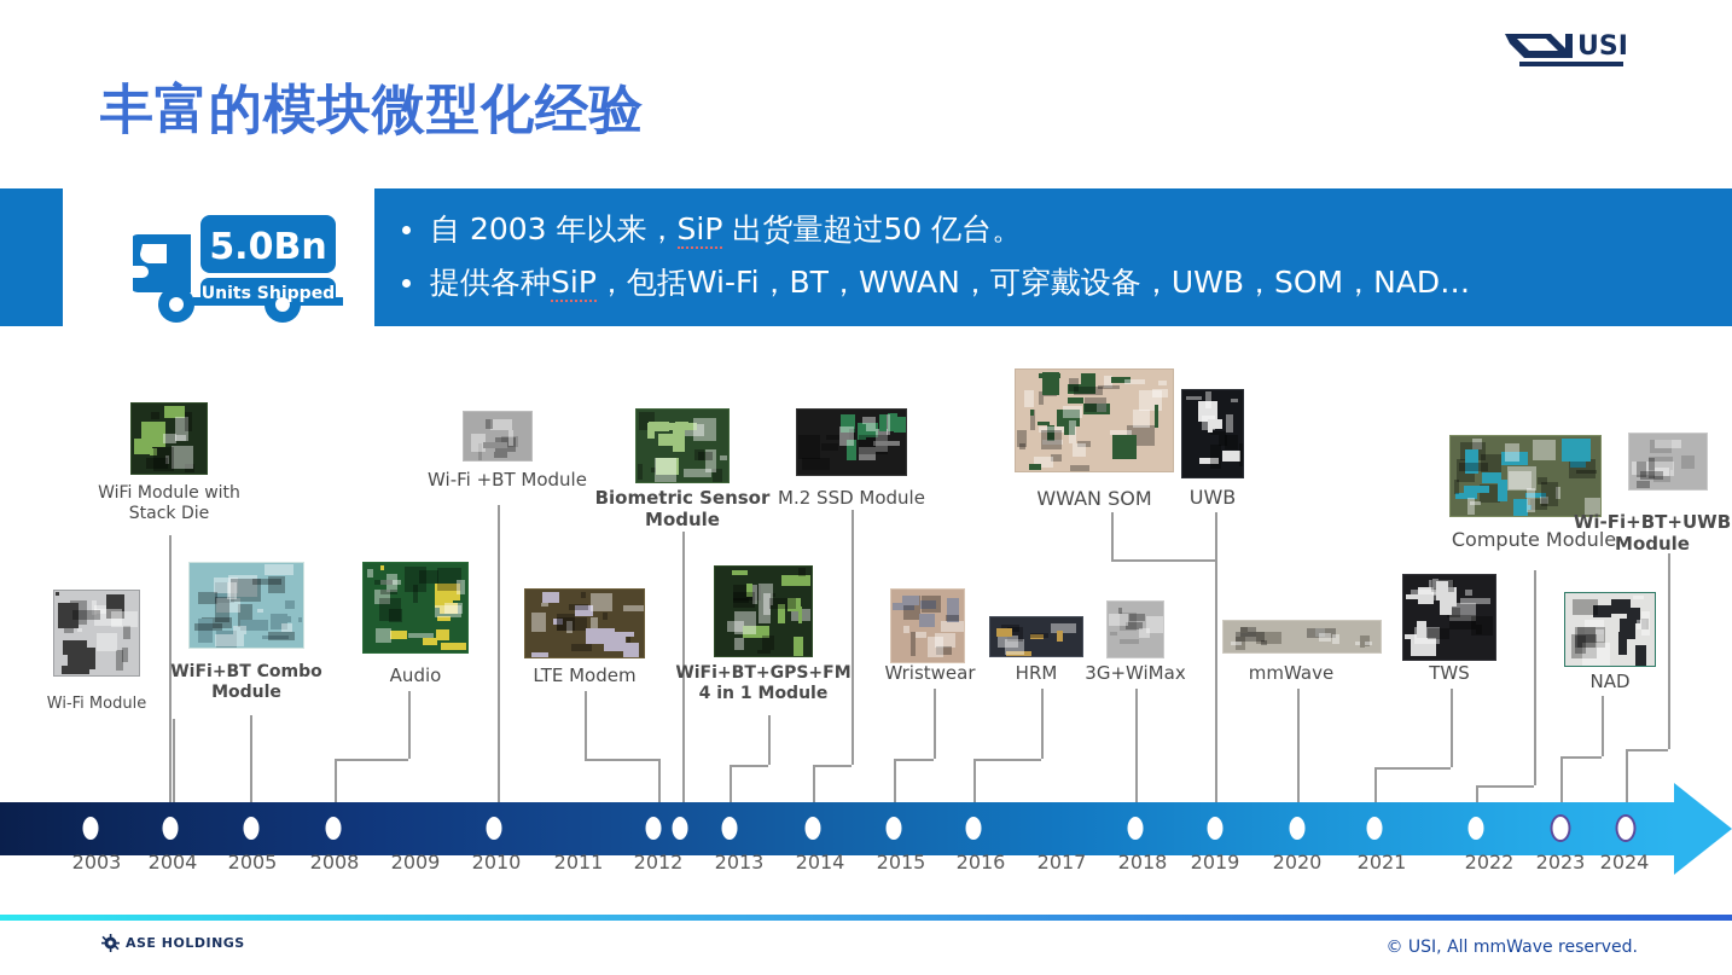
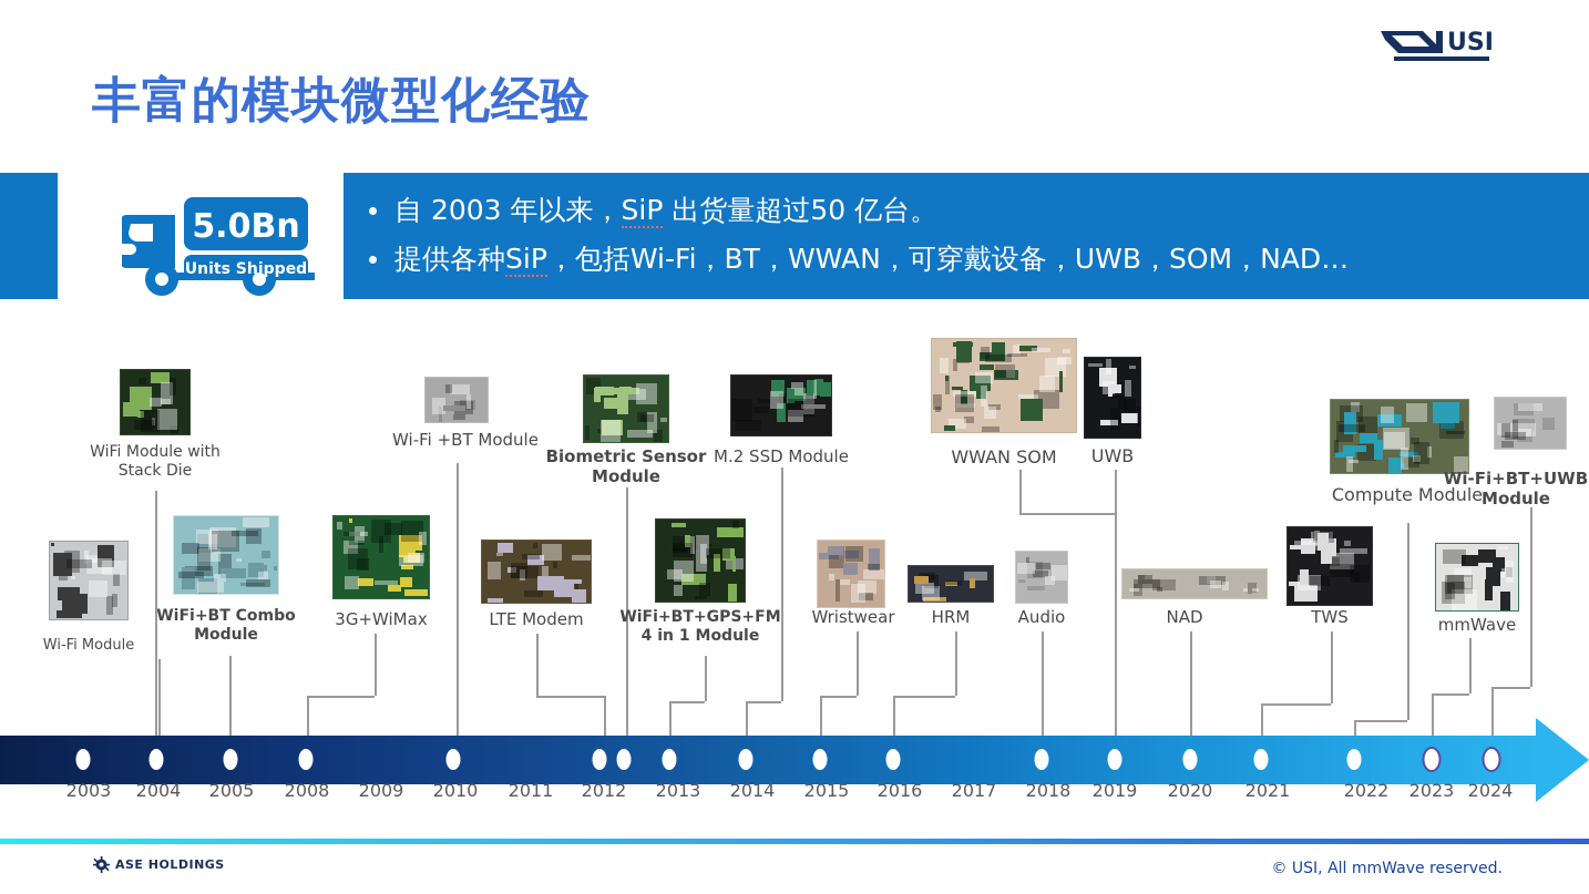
  USI
  丰富的模块微型化经验
  5.0Bn
  Units Shipped
  自 2003 年以来，SiP 出货量超过50 亿台。
  提供各种SiP，包括Wi-Fi，BT，WWAN，可穿戴设备，UWB，SOM，NAD…
  Wi-Fi Module
  WiFi Module with Stack Die
  WiFi+BT Combo Module
- Audio
+ 3G+WiMax
  Wi-Fi +BT Module
  LTE Modem
  Biometric Sensor Module
  WiFi+BT+GPS+FM 4 in 1 Module
  M.2 SSD Module
  Wristwear
  HRM
- 3G+WiMax
+ Audio
  WWAN SOM
  UWB
- mmWave
+ NAD
  TWS
  Compute Module
- NAD
+ mmWave
  Wi-Fi+BT+UWB Module
  2003
  2004
  2005
  2008
  2009
  2010
  2011
  2012
  2013
  2014
  2015
  2016
  2017
  2018
  2019
  2020
  2021
  2022
  2023
  2024
  ASE HOLDINGS
  © USI, All mmWave reserved.
